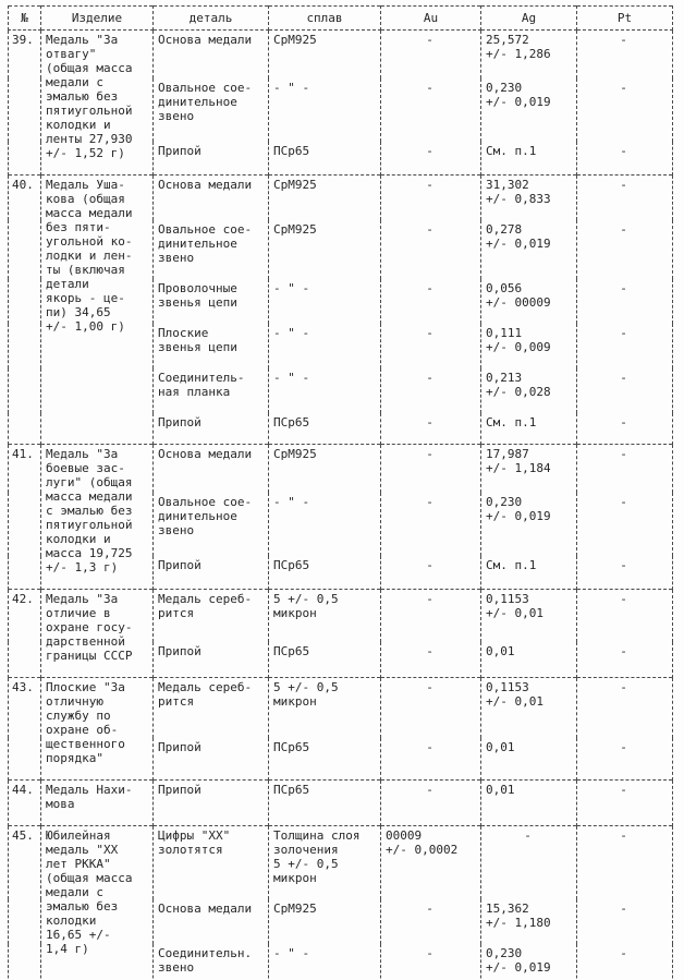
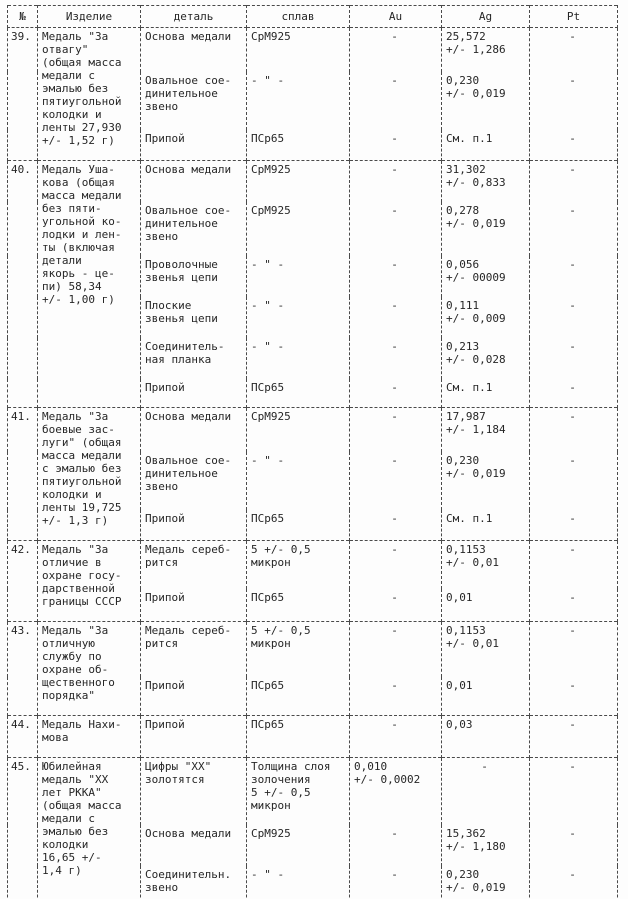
  №	Изделие	деталь	сплав	Au	Ag	Pt
  39.	Медаль "За отвагу" (общая масса медали с эмалью без пятиугольной колодки и ленты 27,930 +/- 1,52 г)	Основа медали	СрМ925	-	25,572 +/- 1,286	-
  Овальное сое- динительное звено	- " -	-	0,230 +/- 0,019	-
  Припой	ПСр65	-	См. п.1	-
- 40.	Медаль Уша- кова (общая масса медали без пяти- угольной ко- лодки и лен- ты (включая детали якорь - це- пи) 34,65 +/- 1,00 г)	Основа медали	СрМ925	-	31,302 +/- 0,833	-
+ 40.	Медаль Уша- кова (общая масса медали без пяти- угольной ко- лодки и лен- ты (включая детали якорь - це- пи) 58,34 +/- 1,00 г)	Основа медали	СрМ925	-	31,302 +/- 0,833	-
  Овальное сое- динительное звено	СрМ925	-	0,278 +/- 0,019	-
  Проволочные звенья цепи	- " -	-	0,056 +/- 00009	-
  Плоские звенья цепи	- " -	-	0,111 +/- 0,009	-
  Соединитель- ная планка	- " -	-	0,213 +/- 0,028	-
  Припой	ПСр65	-	См. п.1	-
- 41.	Медаль "За боевые зас- луги" (общая масса медали с эмалью без пятиугольной колодки и масса 19,725 +/- 1,3 г)	Основа медали	СрМ925	-	17,987 +/- 1,184	-
+ 41.	Медаль "За боевые зас- луги" (общая масса медали с эмалью без пятиугольной колодки и ленты 19,725 +/- 1,3 г)	Основа медали	СрМ925	-	17,987 +/- 1,184	-
  Овальное сое- динительное звено	- " -	-	0,230 +/- 0,019	-
  Припой	ПСр65	-	См. п.1	-
  42.	Медаль "За отличие в охране госу- дарственной границы СССР	Медаль сереб- рится	5 +/- 0,5 микрон	-	0,1153 +/- 0,01	-
  Припой	ПСр65	-	0,01	-
- 43.	Плоские "За отличную службу по охране об- щественного порядка"	Медаль сереб- рится	5 +/- 0,5 микрон	-	0,1153 +/- 0,01	-
+ 43.	Медаль "За отличную службу по охране об- щественного порядка"	Медаль сереб- рится	5 +/- 0,5 микрон	-	0,1153 +/- 0,01	-
  Припой	ПСр65	-	0,01	-
- 44.	Медаль Нахи- мова	Припой	ПСр65	-	0,01	-
+ 44.	Медаль Нахи- мова	Припой	ПСр65	-	0,03	-
- 45.	Юбилейная медаль "ХХ лет РККА" (общая масса медали с эмалью без колодки 16,65 +/- 1,4 г)	Цифры "ХХ" золотятся	Толщина слоя золочения 5 +/- 0,5 микрон	00009 +/- 0,0002	-	-
+ 45.	Юбилейная медаль "ХХ лет РККА" (общая масса медали с эмалью без колодки 16,65 +/- 1,4 г)	Цифры "ХХ" золотятся	Толщина слоя золочения 5 +/- 0,5 микрон	0,010 +/- 0,0002	-	-
  Основа медали	СрМ925	-	15,362 +/- 1,180	-
  Соединительн. звено	- " -	-	0,230 +/- 0,019	-
